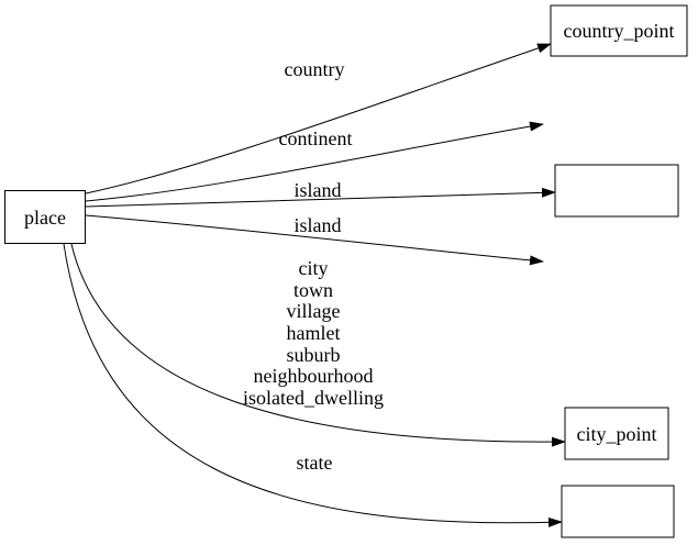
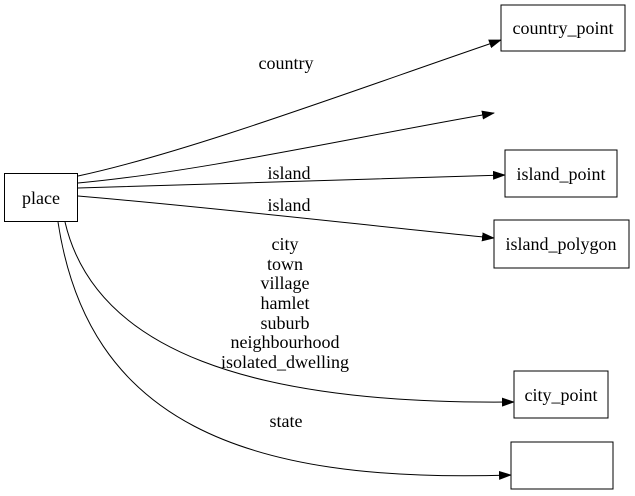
  country
- continent
  island
  island
  city
  town
  village
  hamlet
  suburb
  neighbourhood
  isolated_dwelling
  state
  place
  country_point
+ island_point
+ island_polygon
  city_point
